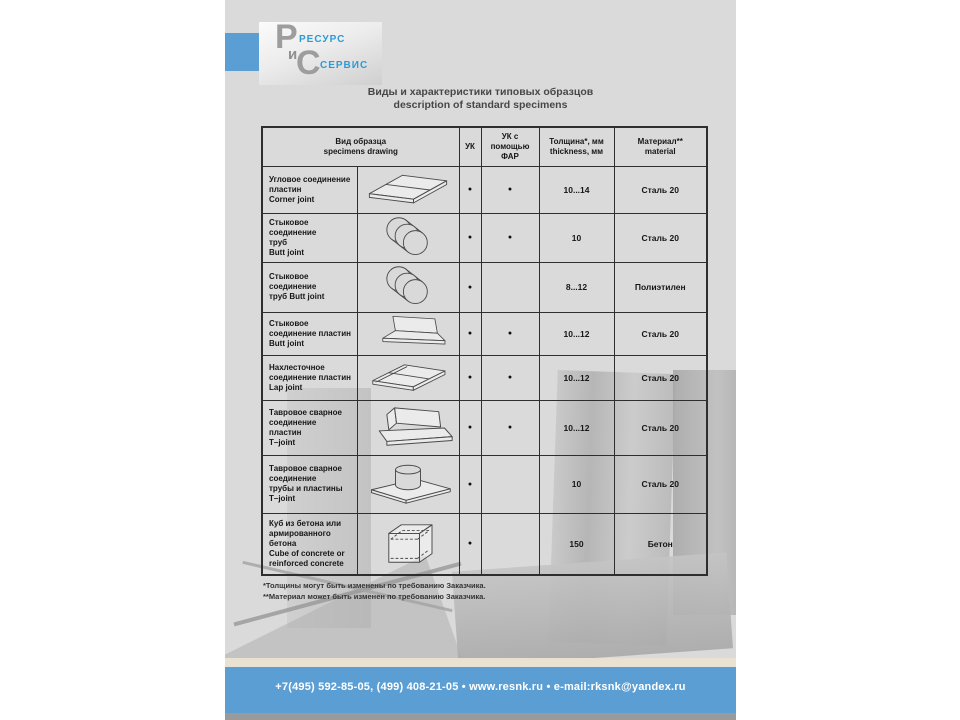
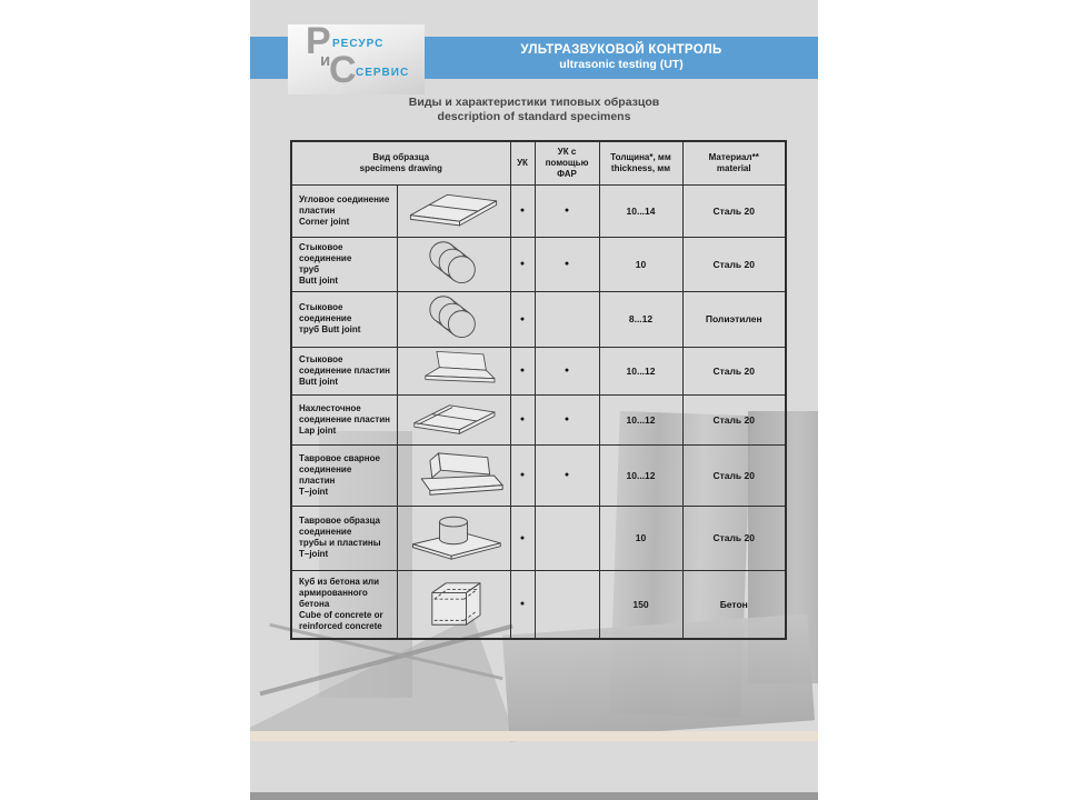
  Р
  РЕСУРС
  и
  С
  СЕРВИС
+ УЛЬТРАЗВУКОВОЙ КОНТРОЛЬ
+ ultrasonic testing (UT)
  Виды и характеристики типовых образцов
  description of standard specimens
  Вид образца specimens drawing	УК	УК с помощью ФАР	Толщина*, мм thickness, мм	Материал** material
  Угловое соединение пластин Corner joint				10...14	Сталь 20
  Стыковое соединение труб Butt joint				10	Сталь 20
  Стыковое соединение труб Butt joint				8...12	Полиэтилен
  Стыковое соединение пластин Butt joint				10...12	Сталь 20
  Нахлесточное соединение пластин Lap joint				10...12	Сталь 20
  Тавровое сварное соединение пластин T–joint				10...12	Сталь 20
- Тавровое сварное соединение трубы и пластины T–joint				10	Сталь 20
+ Тавровое образца соединение трубы и пластины T–joint				10	Сталь 20
  Куб из бетона или армированного бетона Cube of concrete or reinforced concrete				150	Бетон
- *Толщины могут быть изменены по требованию Заказчика.
- **Материал может быть изменен по требованию Заказчика.
- +7(495) 592-85-05, (499) 408-21-05 • www.resnk.ru • e-mail:rksnk@yandex.ru
